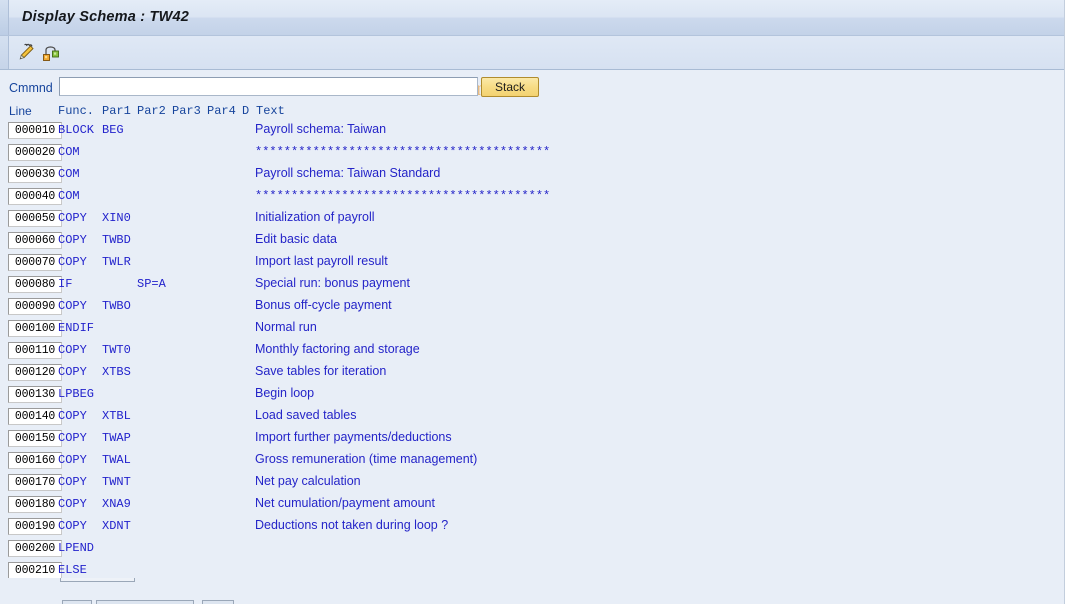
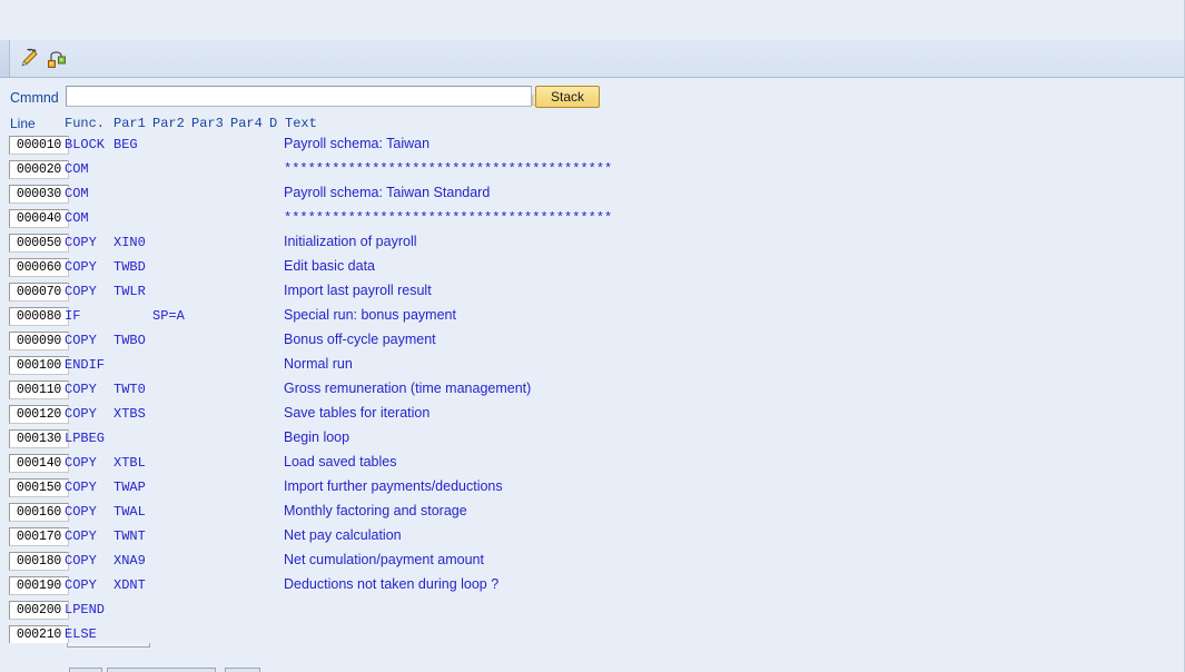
- Display Schema : TW42
  Cmmnd
  Stack
  Line
  Func.
  Par1
  Par2
  Par3
  Par4
  D
  Text
  000010
  BLOCK
  BEG
  Payroll schema: Taiwan
  000020
  COM
  *****************************************
  000030
  COM
  Payroll schema: Taiwan Standard
  000040
  COM
  *****************************************
  000050
  COPY
  XIN0
  Initialization of payroll
  000060
  COPY
  TWBD
  Edit basic data
  000070
  COPY
  TWLR
  Import last payroll result
  000080
  IF
  SP=A
  Special run: bonus payment
  000090
  COPY
  TWBO
  Bonus off-cycle payment
  000100
  ENDIF
  Normal run
  000110
  COPY
  TWT0
- Monthly factoring and storage
+ Gross remuneration (time management)
  000120
  COPY
  XTBS
  Save tables for iteration
  000130
  LPBEG
  Begin loop
  000140
  COPY
  XTBL
  Load saved tables
  000150
  COPY
  TWAP
  Import further payments/deductions
  000160
  COPY
  TWAL
- Gross remuneration (time management)
+ Monthly factoring and storage
  000170
  COPY
  TWNT
  Net pay calculation
  000180
  COPY
  XNA9
  Net cumulation/payment amount
  000190
  COPY
  XDNT
  Deductions not taken during loop ?
  000200
  LPEND
  000210
  ELSE
